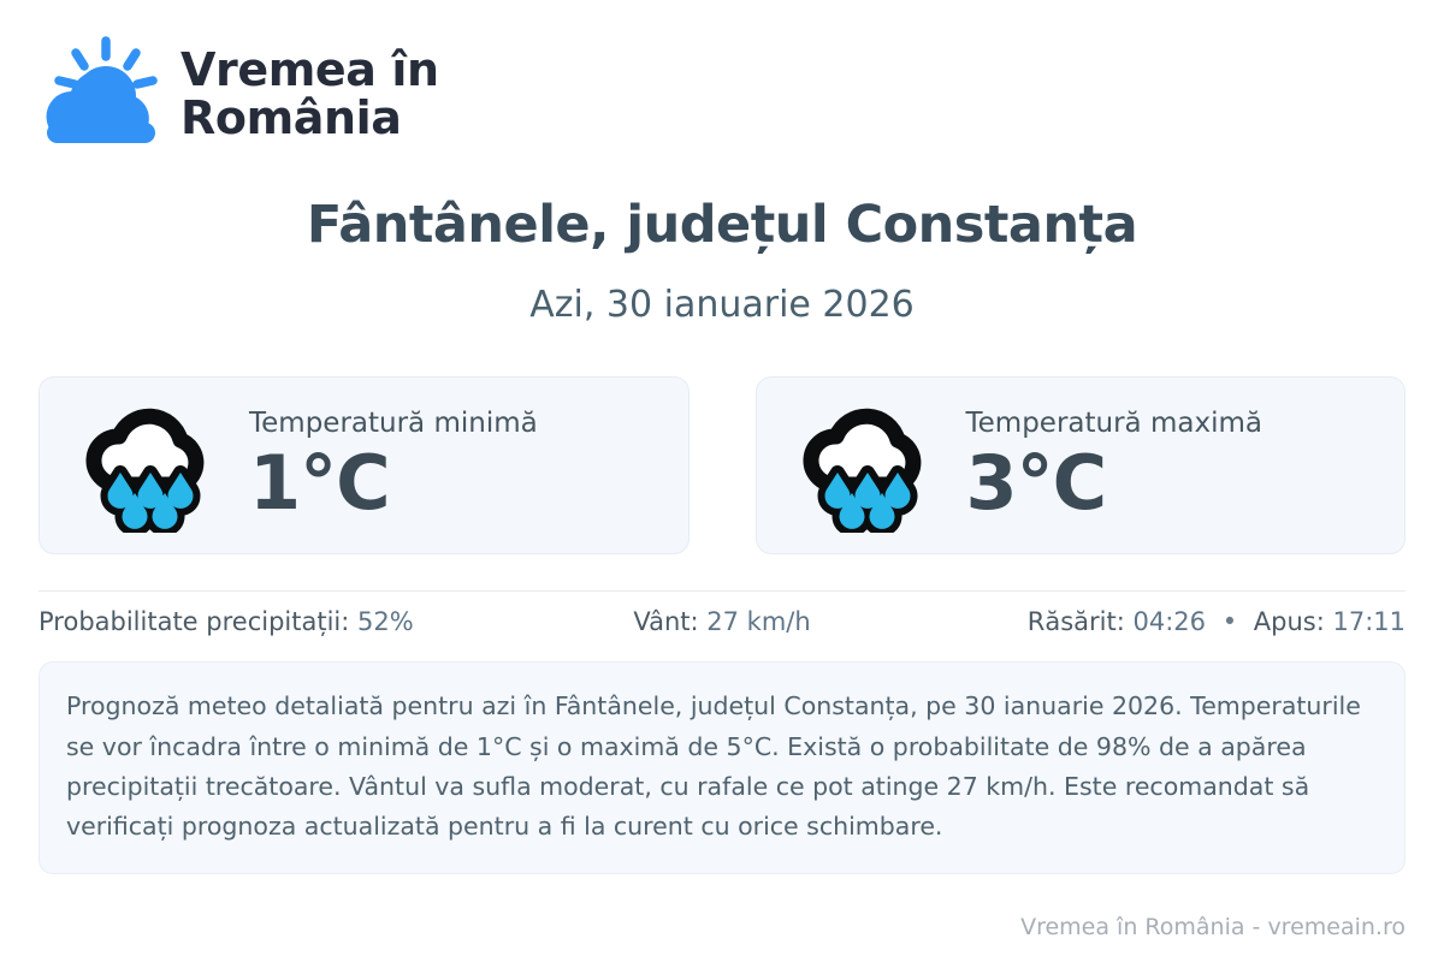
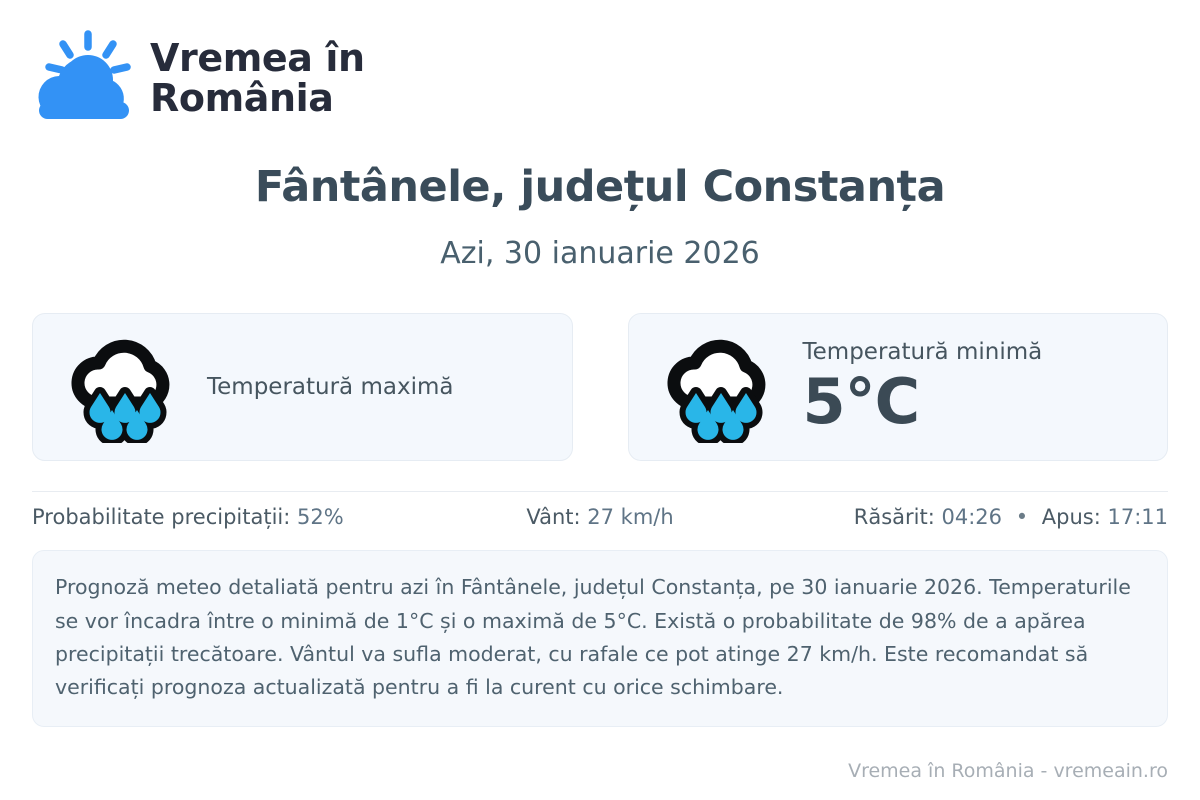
  Vremea în
  România
  Fântânele, județul Constanța
  Azi, 30 ianuarie 2026
- Temperatură minimă
+ Temperatură maximă
- 1°C
- Temperatură maximă
+ Temperatură minimă
- 3°C
+ 5°C
  Probabilitate precipitații: 52%
  Vânt: 27 km/h
  Răsărit: 04:26 • Apus: 17:11
  Prognoză meteo detaliată pentru azi în Fântânele, județul Constanța, pe 30 ianuarie 2026. Temperaturile se vor încadra între o minimă de 1°C și o maximă de 5°C. Există o probabilitate de 98% de a apărea precipitații trecătoare. Vântul va sufla moderat, cu rafale ce pot atinge 27 km/h. Este recomandat să verificați prognoza actualizată pentru a fi la curent cu orice schimbare.
  Vremea în România - vremeain.ro
